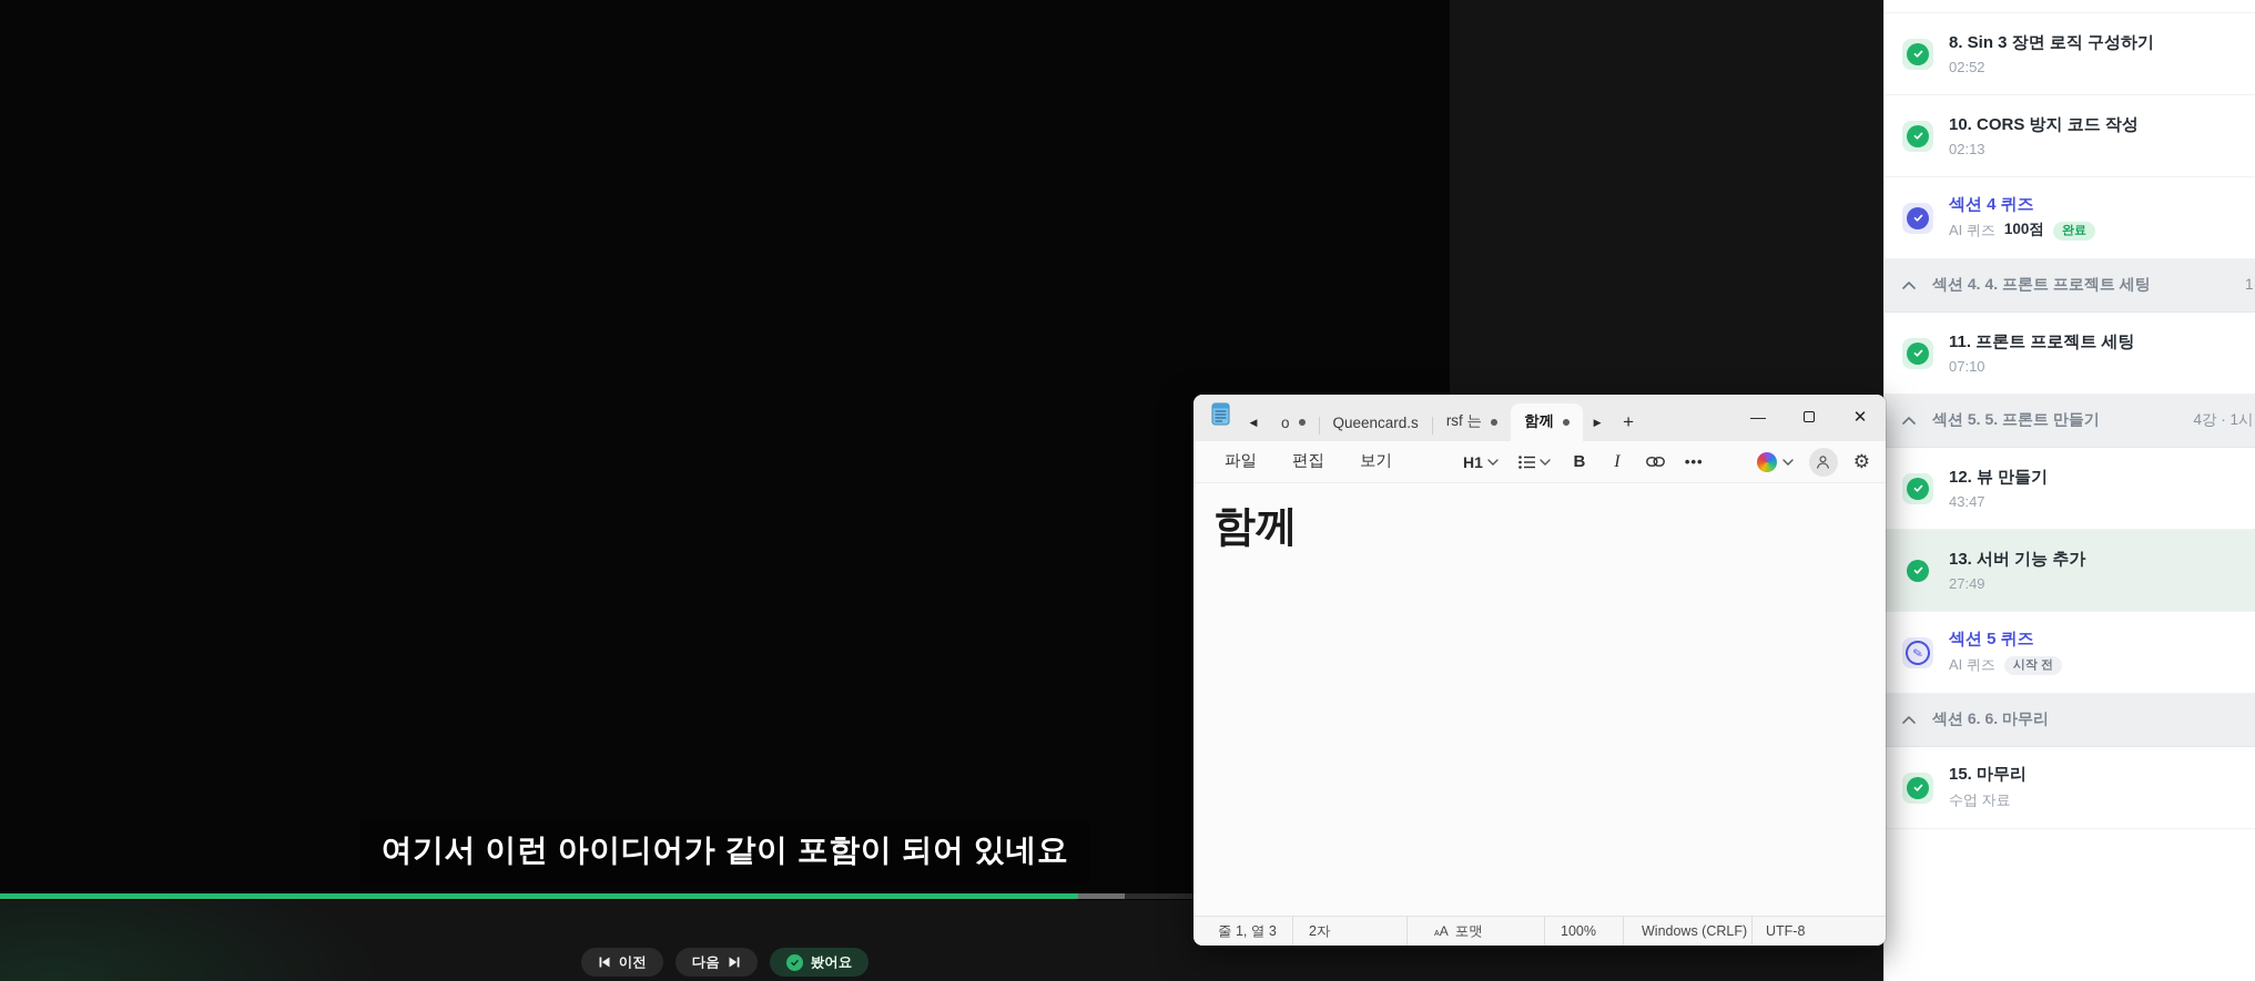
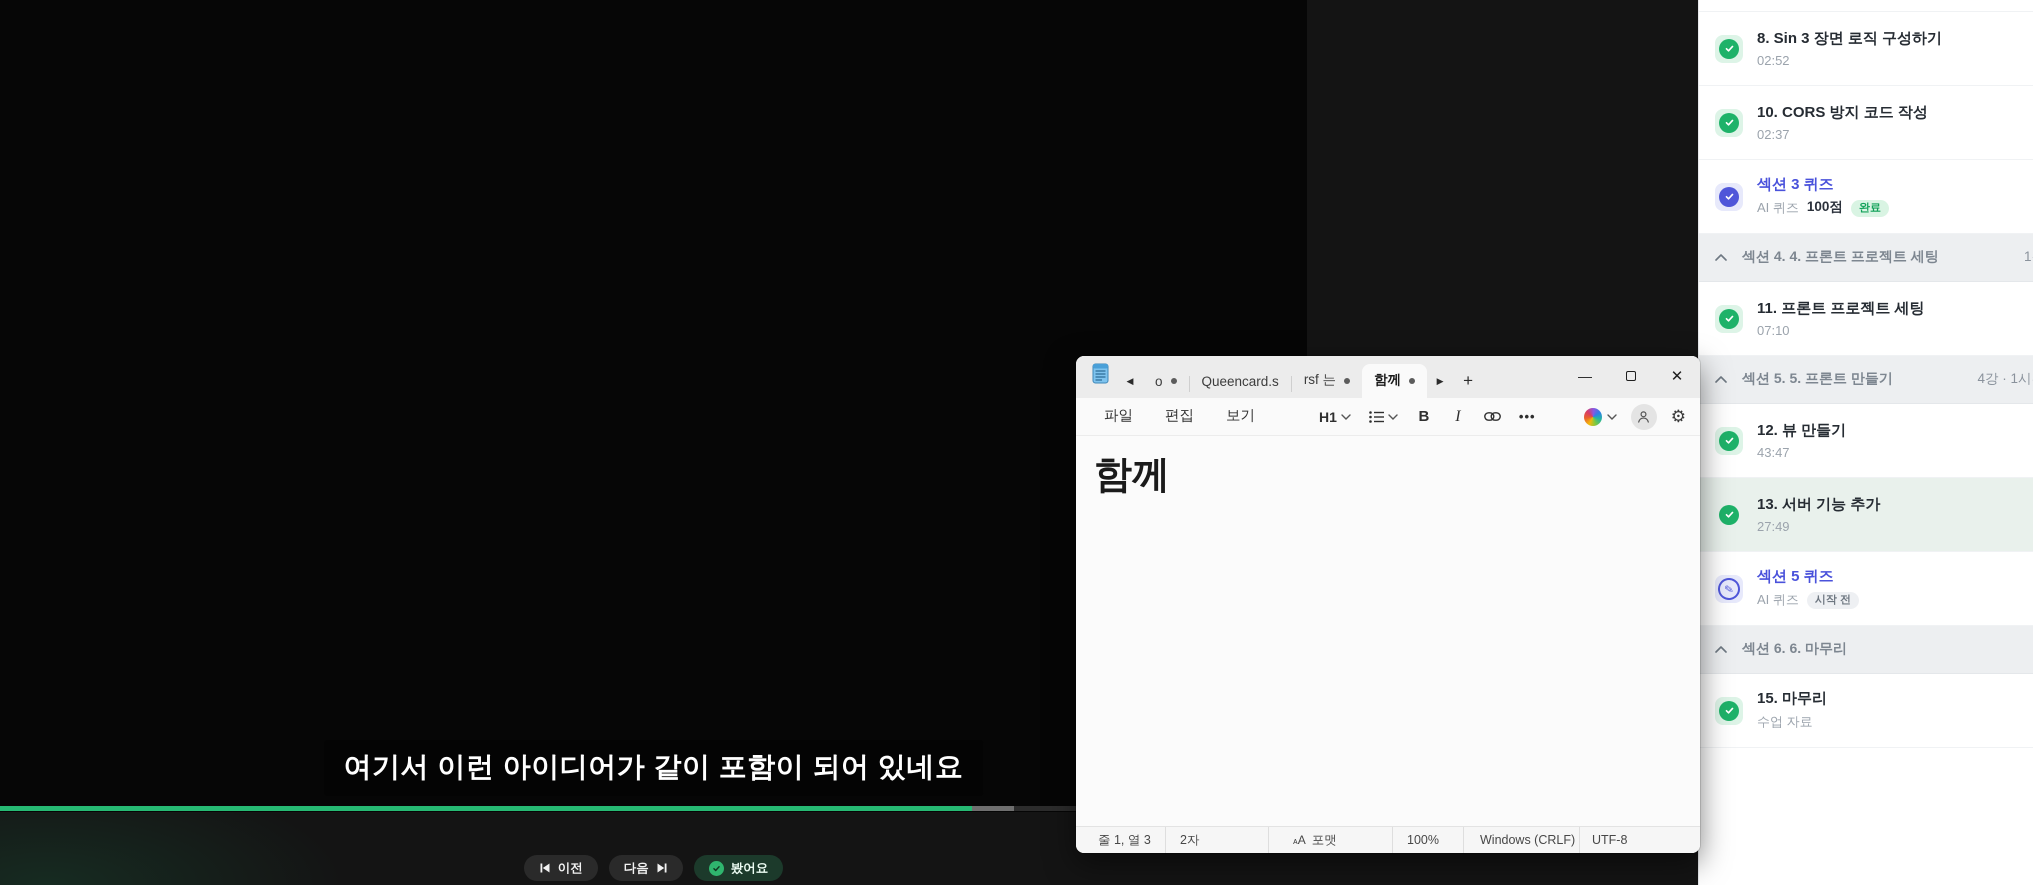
  여기서 이런 아이디어가 같이 포함이 되어 있네요
  이전
  다음
  봤어요
  8. Sin 3 장면 로직 구성하기
  02:52
  10. CORS 방지 코드 작성
- 02:13
+ 02:37
- 섹션 4 퀴즈
+ 섹션 3 퀴즈
  AI 퀴즈
  100점
  완료
  섹션 4. 4. 프론트 프로젝트 세팅
  11. 프론트 프로젝트 세팅
  07:10
  섹션 5. 5. 프론트 만들기
  4강 · 1시
  12. 뷰 만들기
  43:47
  13. 서버 기능 추가
  27:49
  섹션 5 퀴즈
  AI 퀴즈
  시작 전
  섹션 6. 6. 마무리
  15. 마무리
  수업 자료
  ◀
  o
  Queencard.s
  rsf 는
  함께
  ▶
  +
  —
  ✕
  파일
  편집
  보기
  H1
  B
  I
  •••
  ⚙
  함께
  줄 1, 열 3
  2자
  ᴀA
  포맷
  100%
  Windows (CRLF)
  UTF-8
